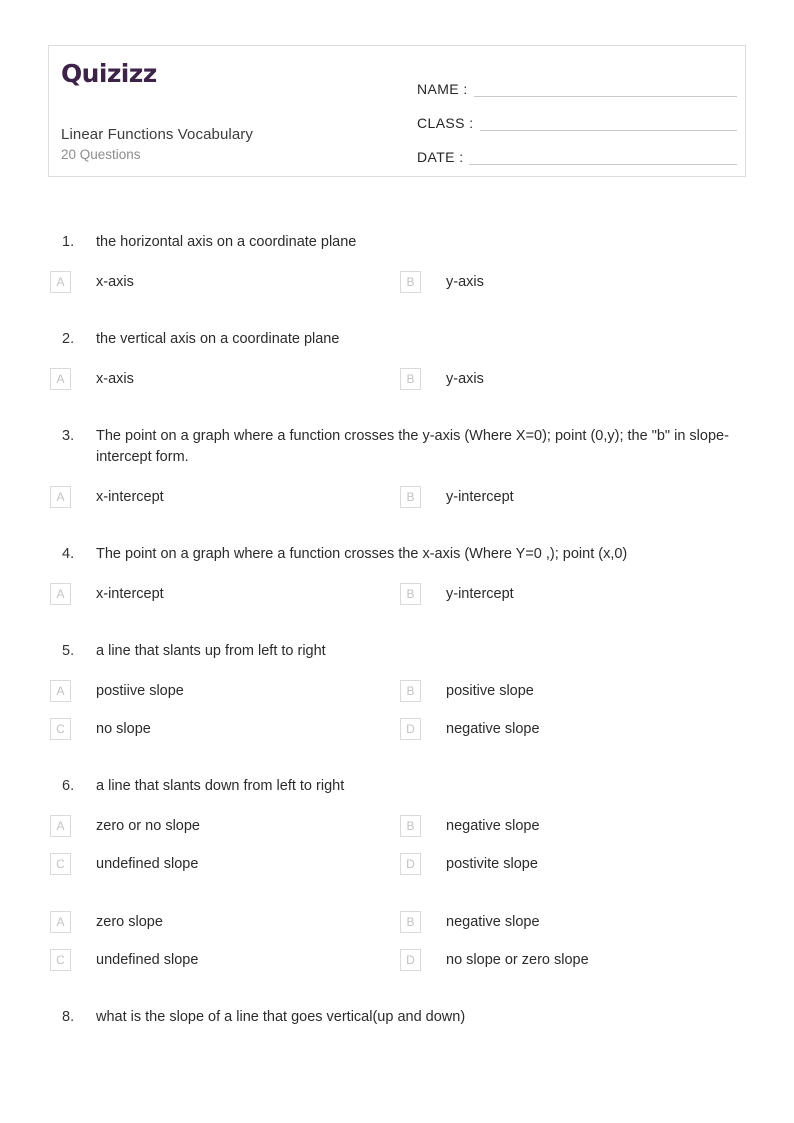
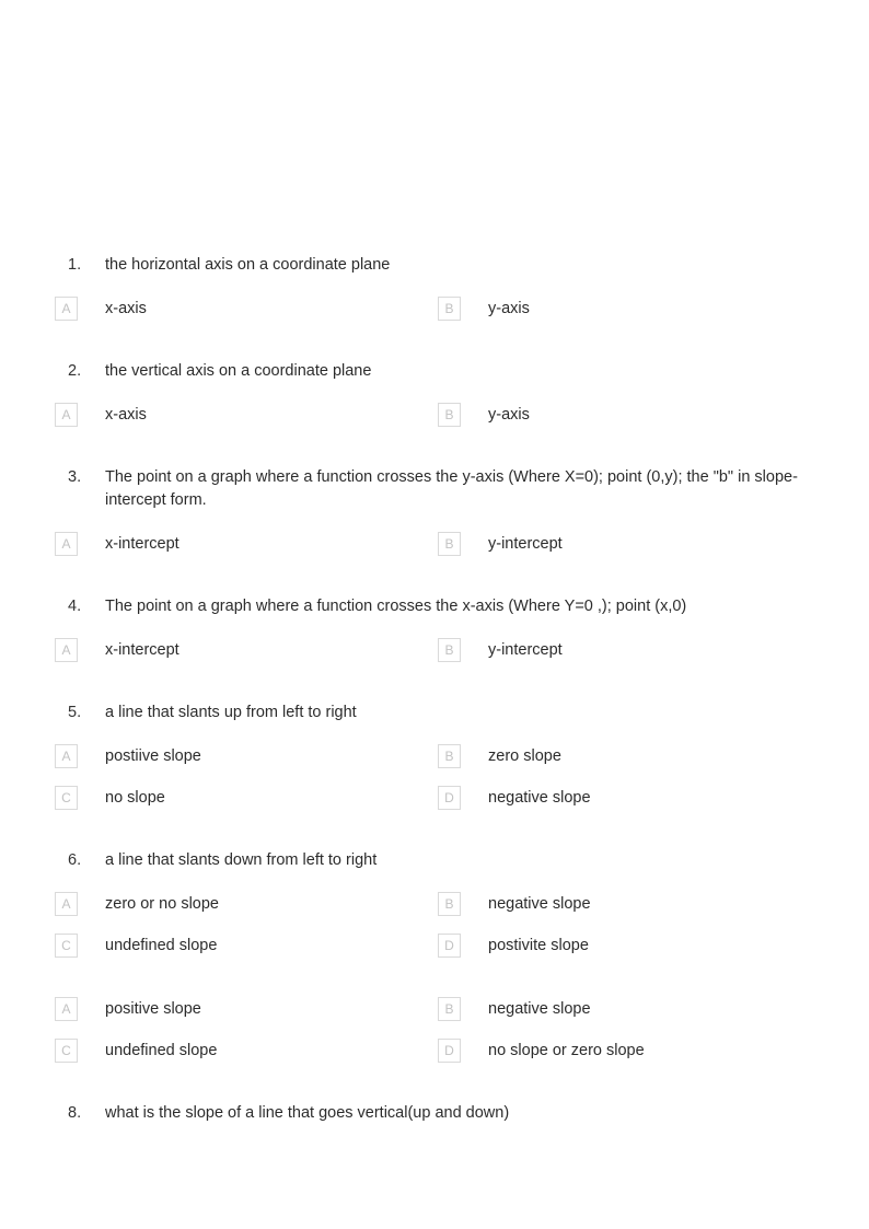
- Quizizz
- Linear Functions Vocabulary
- 20 Questions
- NAME :
- CLASS :
- DATE :
  1.
  the horizontal axis on a coordinate plane
  A
  x-axis
  B
  y-axis
  2.
  the vertical axis on a coordinate plane
  A
  x-axis
  B
  y-axis
  3.
  The point on a graph where a function crosses the y-axis (Where X=0); point (0,y); the "b" in slope-intercept form.
  A
  x-intercept
  B
  y-intercept
  4.
  The point on a graph where a function crosses the x-axis (Where Y=0 ,); point (x,0)
  A
  x-intercept
  B
  y-intercept
  5.
  a line that slants up from left to right
  A
  postiive slope
  B
- positive slope
+ zero slope
  C
  no slope
  D
  negative slope
  6.
  a line that slants down from left to right
  A
  zero or no slope
  B
  negative slope
  C
  undefined slope
  D
  postivite slope
  A
- zero slope
+ positive slope
  B
  negative slope
  C
  undefined slope
  D
  no slope or zero slope
  8.
  what is the slope of a line that goes vertical(up and down)
